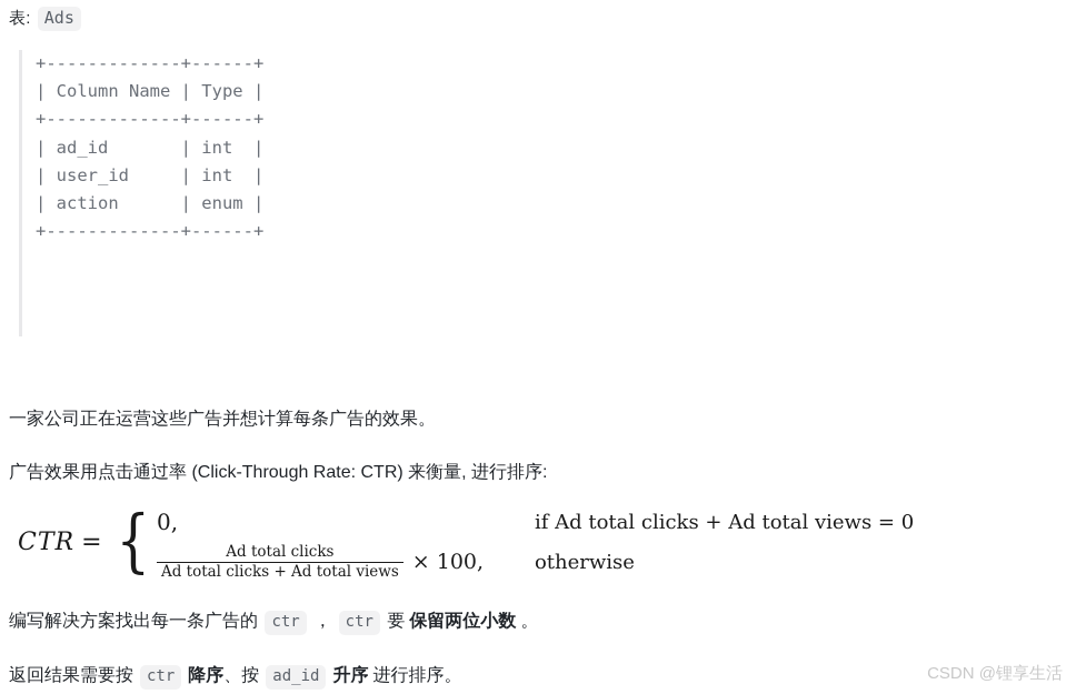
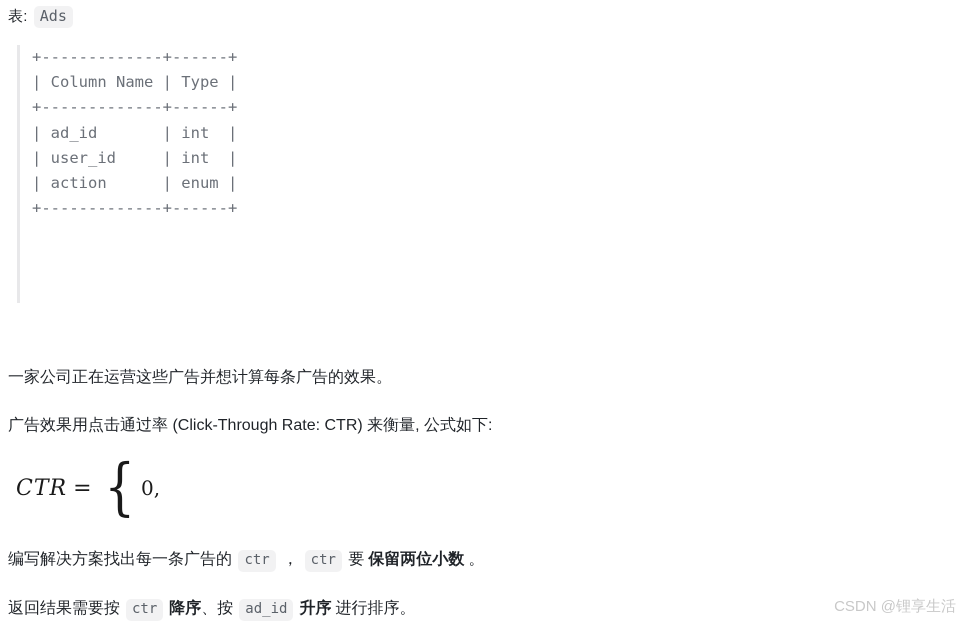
  表:
  Ads
  +-------------+------+
  | Column Name | Type |
  +-------------+------+
  | ad_id | int |
  | user_id | int |
  | action | enum |
  +-------------+------+
  一家公司正在运营这些广告并想计算每条广告的效果。
- 广告效果用点击通过率 (Click-Through Rate: CTR) 来衡量, 进行排序:
+ 广告效果用点击通过率 (Click-Through Rate: CTR) 来衡量, 公式如下:
  CTR
  =
  {
  0,
- if Ad total clicks + Ad total views = 0
- Ad total clicks
- Ad total clicks + Ad total views
- × 100,
- otherwise
  编写解决方案找出每一条广告的 ctr ， ctr 要 保留两位小数 。
  返回结果需要按 ctr 降序、按 ad_id 升序 进行排序。
  CSDN @锂享生活
